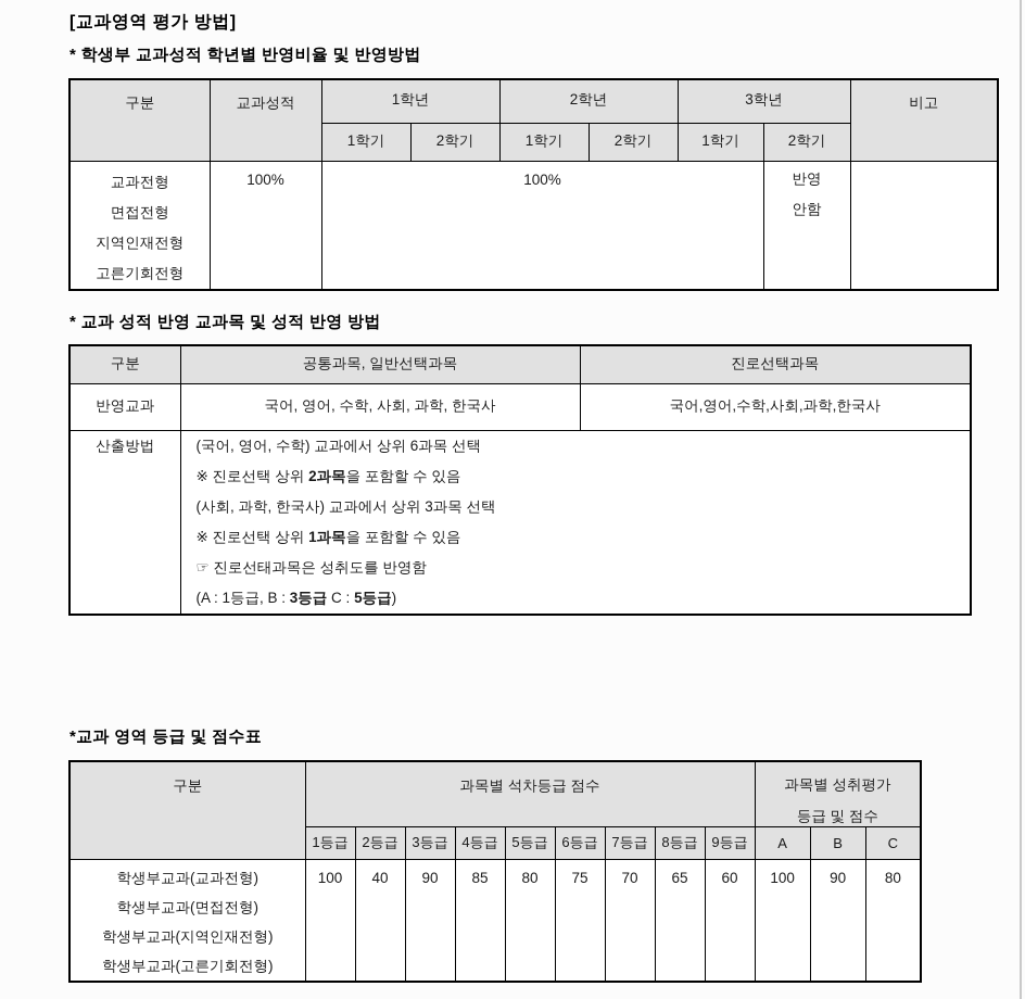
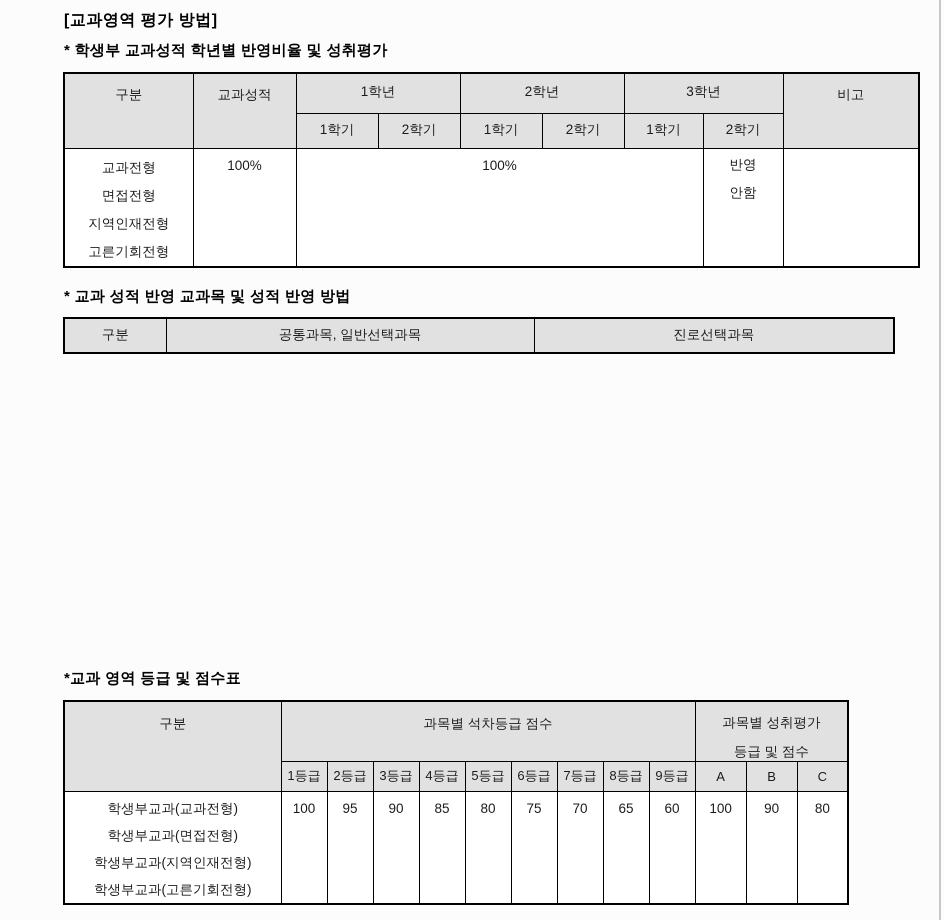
  [교과영역 평가 방법]
- * 학생부 교과성적 학년별 반영비율 및 반영방법
+ * 학생부 교과성적 학년별 반영비율 및 성취평가
  구분	교과성적	1학년	2학년	3학년	비고
  1학기	2학기	1학기	2학기	1학기	2학기
  교과전형 면접전형 지역인재전형 고른기회전형	100%	100%	반영 안함
  * 교과 성적 반영 교과목 및 성적 반영 방법
  구분	공통과목, 일반선택과목	진로선택과목
- 반영교과	국어, 영어, 수학, 사회, 과학, 한국사	국어,영어,수학,사회,과학,한국사
- 산출방법	(국어, 영어, 수학) 교과에서 상위 6과목 선택※ 진로선택 상위 2과목을 포함할 수 있음(사회, 과학, 한국사) 교과에서 상위 3과목 선택※ 진로선택 상위 1과목을 포함할 수 있음☞ 진로선태과목은 성취도를 반영함(A : 1등급, B : 3등급 C : 5등급)
  *교과 영역 등급 및 점수표
  구분	과목별 석차등급 점수	과목별 성취평가 등급 및 점수
  1등급	2등급	3등급	4등급	5등급	6등급	7등급	8등급	9등급	A	B	C
- 학생부교과(교과전형) 학생부교과(면접전형) 학생부교과(지역인재전형) 학생부교과(고른기회전형)	100	40	90	85	80	75	70	65	60	100	90	80
+ 학생부교과(교과전형) 학생부교과(면접전형) 학생부교과(지역인재전형) 학생부교과(고른기회전형)	100	95	90	85	80	75	70	65	60	100	90	80
